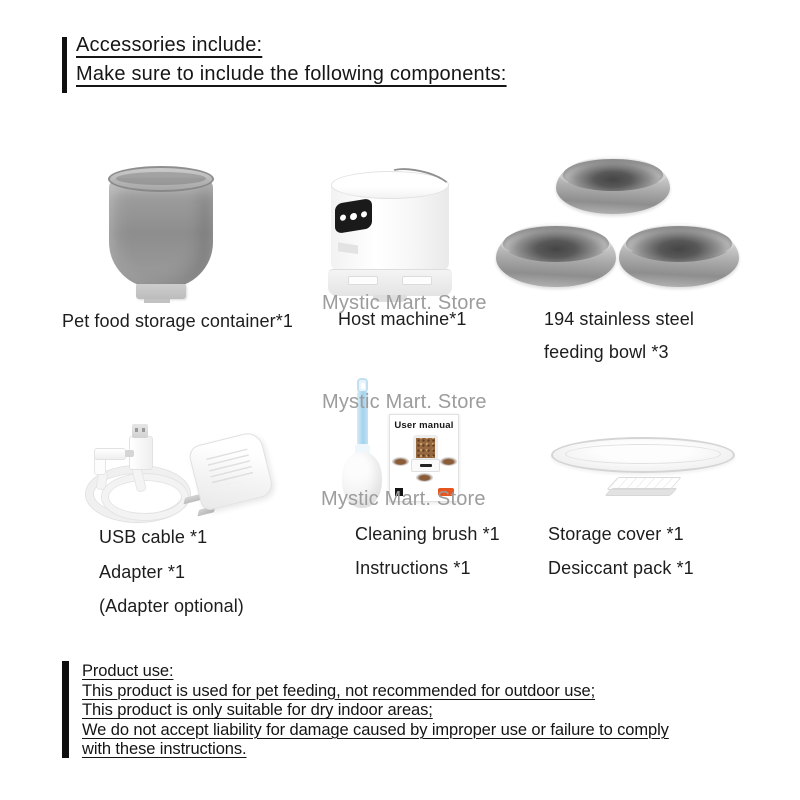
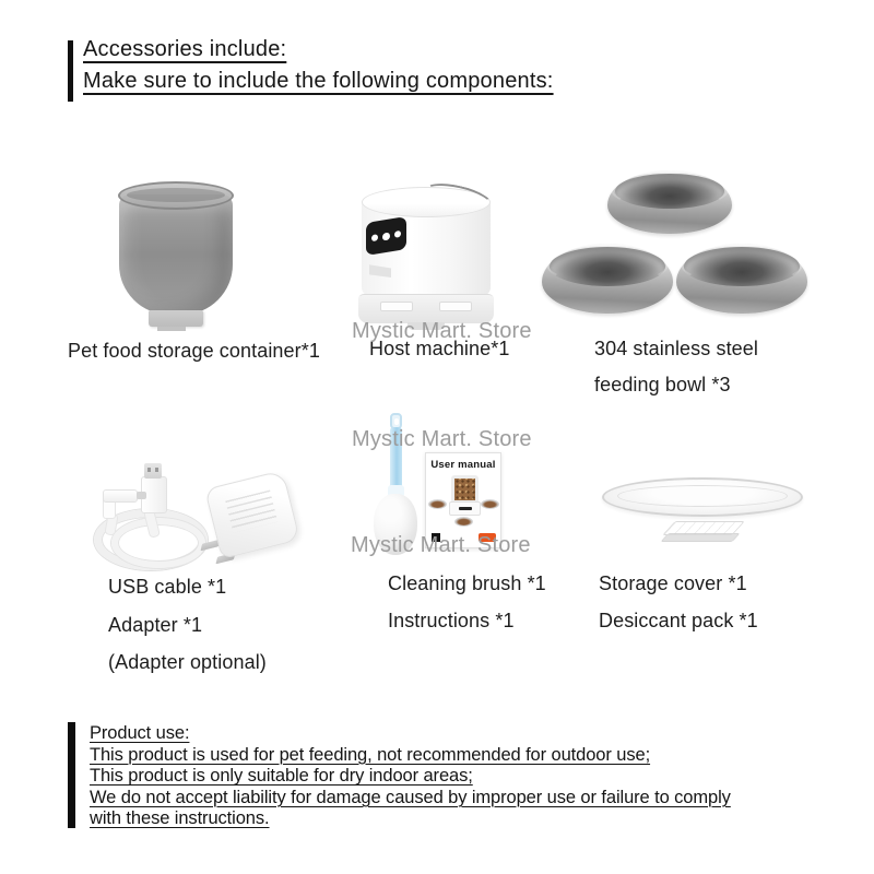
  Accessories include:
  Make sure to include the following components:
  Pet food storage container*1
  Host machine*1
- 194 stainless steel
+ 304 stainless steel
  feeding bowl *3
  User manual
  USB cable *1
  Adapter *1
  (Adapter optional)
  Cleaning brush *1
  Instructions *1
  Storage cover *1
  Desiccant pack *1
  Mystic Mart. Store
  Mystic Mart. Store
  Mystic Mart. Store
  Product use:
  This product is used for pet feeding, not recommended for outdoor use;
  This product is only suitable for dry indoor areas;
  We do not accept liability for damage caused by improper use or failure to comply
  with these instructions.
